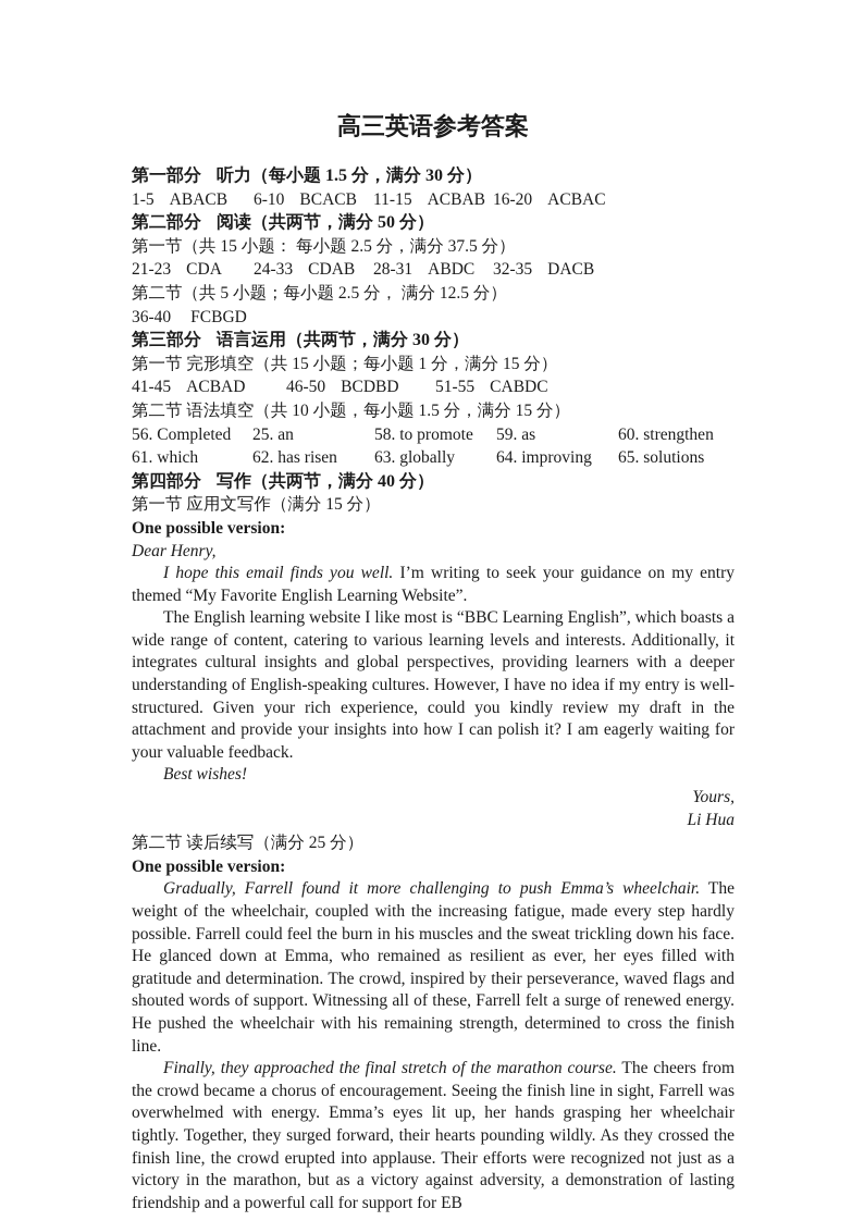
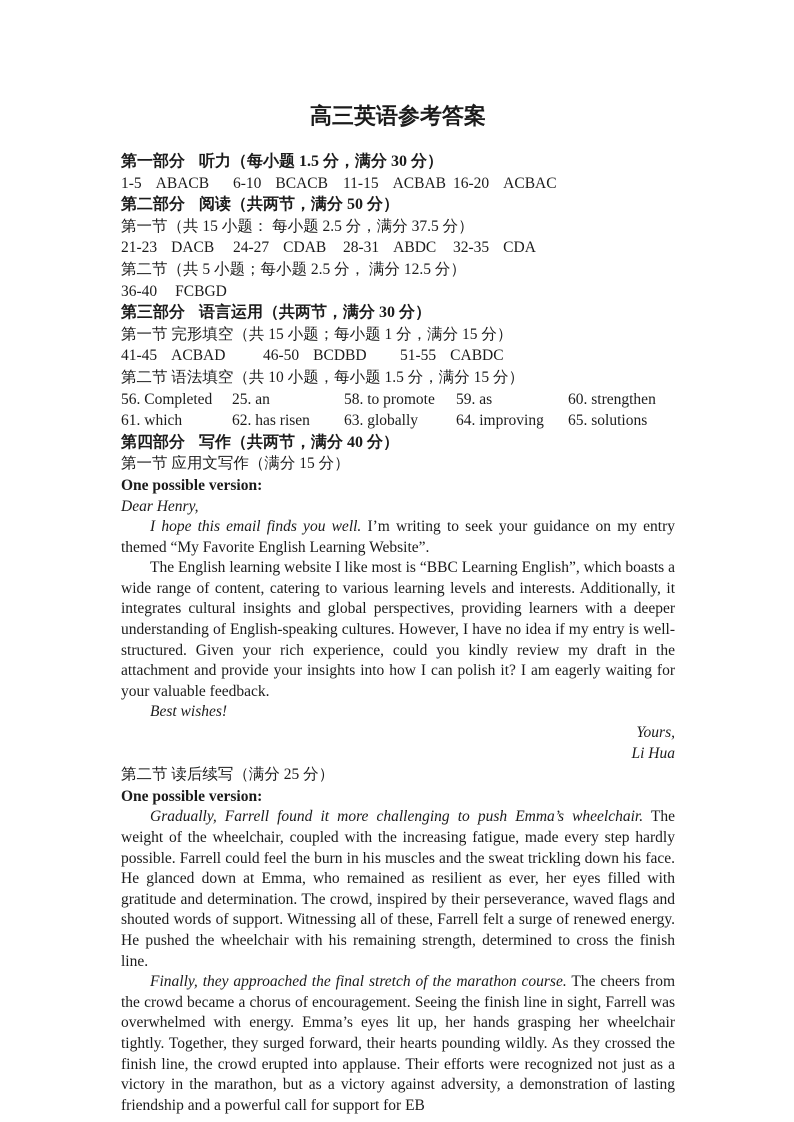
  高三英语参考答案
  第一部分 听力（每小题 1.5 分，满分 30 分）
  1-5
  ABACB
  6-10
  BCACB
  11-15
  ACBAB
  16-20
  ACBAC
  第二部分 阅读（共两节，满分 50 分）
  第一节（共 15 小题： 每小题 2.5 分，满分 37.5 分）
  21-23
- CDA
+ DACB
- 24-33
+ 24-27
  CDAB
  28-31
  ABDC
  32-35
- DACB
+ CDA
  第二节（共 5 小题；每小题 2.5 分， 满分 12.5 分）
  36-40
  FCBGD
  第三部分 语言运用（共两节，满分 30 分）
  第一节 完形填空（共 15 小题；每小题 1 分，满分 15 分）
  41-45
  ACBAD
  46-50
  BCDBD
  51-55
  CABDC
  第二节 语法填空（共 10 小题，每小题 1.5 分，满分 15 分）
  56. Completed
  25. an
  58. to promote
  59. as
  60. strengthen
  61. which
  62. has risen
  63. globally
  64. improving
  65. solutions
  第四部分 写作（共两节，满分 40 分）
  第一节 应用文写作（满分 15 分）
  One possible version:
  Dear Henry,
  I hope this email finds you well. I’m writing to seek your guidance on my entry themed “My Favorite English Learning Website”.
  The English learning website I like most is “BBC Learning English”, which boasts a wide range of content, catering to various learning levels and interests. Additionally, it integrates cultural insights and global perspectives, providing learners with a deeper understanding of English-speaking cultures. However, I have no idea if my entry is well-structured. Given your rich experience, could you kindly review my draft in the attachment and provide your insights into how I can polish it? I am eagerly waiting for your valuable feedback.
  Best wishes!
  Yours,
  Li Hua
  第二节 读后续写（满分 25 分）
  One possible version:
  Gradually, Farrell found it more challenging to push Emma’s wheelchair. The weight of the wheelchair, coupled with the increasing fatigue, made every step hardly possible. Farrell could feel the burn in his muscles and the sweat trickling down his face. He glanced down at Emma, who remained as resilient as ever, her eyes filled with gratitude and determination. The crowd, inspired by their perseverance, waved flags and shouted words of support. Witnessing all of these, Farrell felt a surge of renewed energy. He pushed the wheelchair with his remaining strength, determined to cross the finish line.
  Finally, they approached the final stretch of the marathon course. The cheers from the crowd became a chorus of encouragement. Seeing the finish line in sight, Farrell was overwhelmed with energy. Emma’s eyes lit up, her hands grasping her wheelchair tightly. Together, they surged forward, their hearts pounding wildly. As they crossed the finish line, the crowd erupted into applause. Their efforts were recognized not just as a victory in the marathon, but as a victory against adversity, a demonstration of lasting friendship and a powerful call for support for EB
